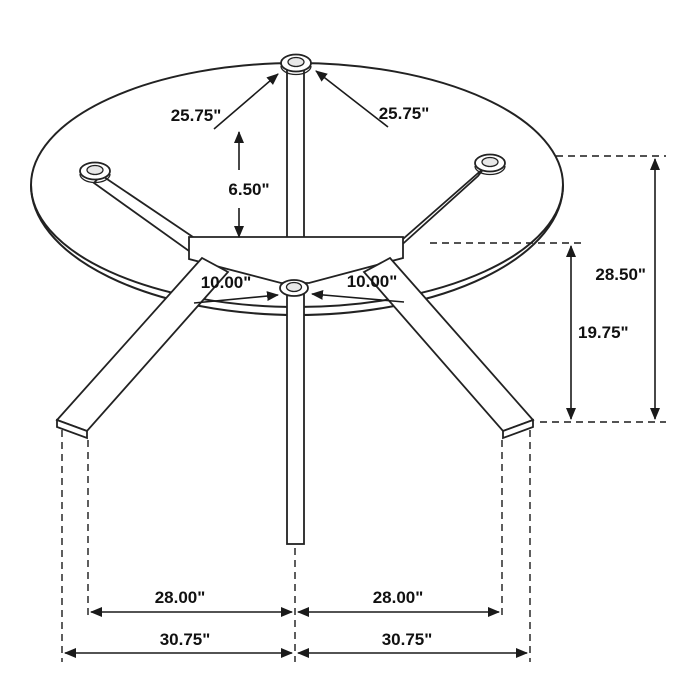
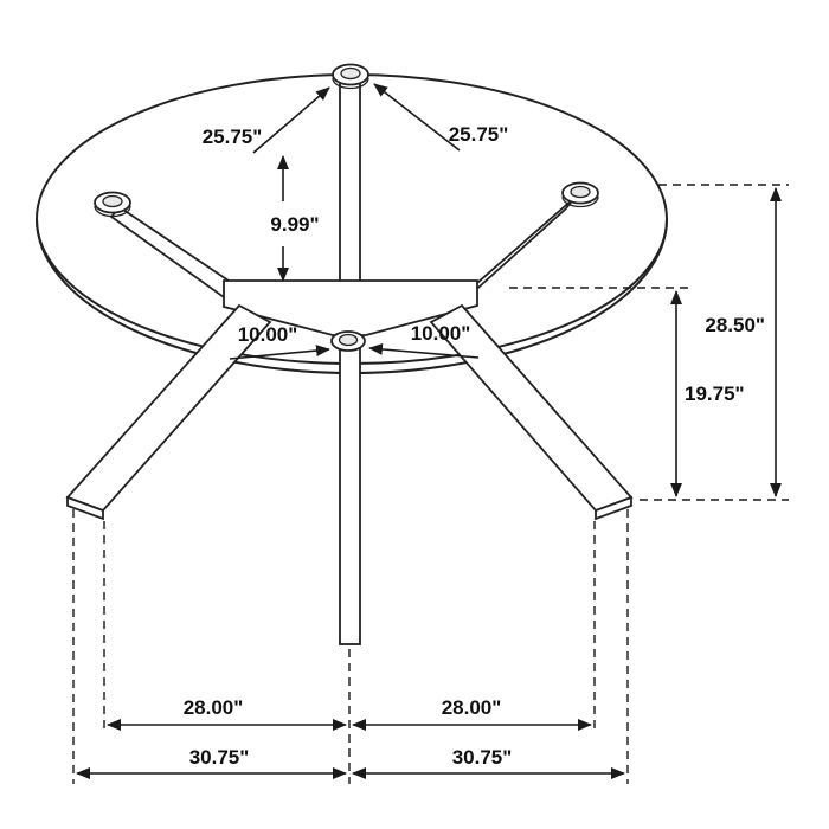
  25.75"
  25.75"
- 6.50"
+ 9.99"
  10.00"
  10.00"
  28.50"
  19.75"
  28.00"
  28.00"
  30.75"
  30.75"
